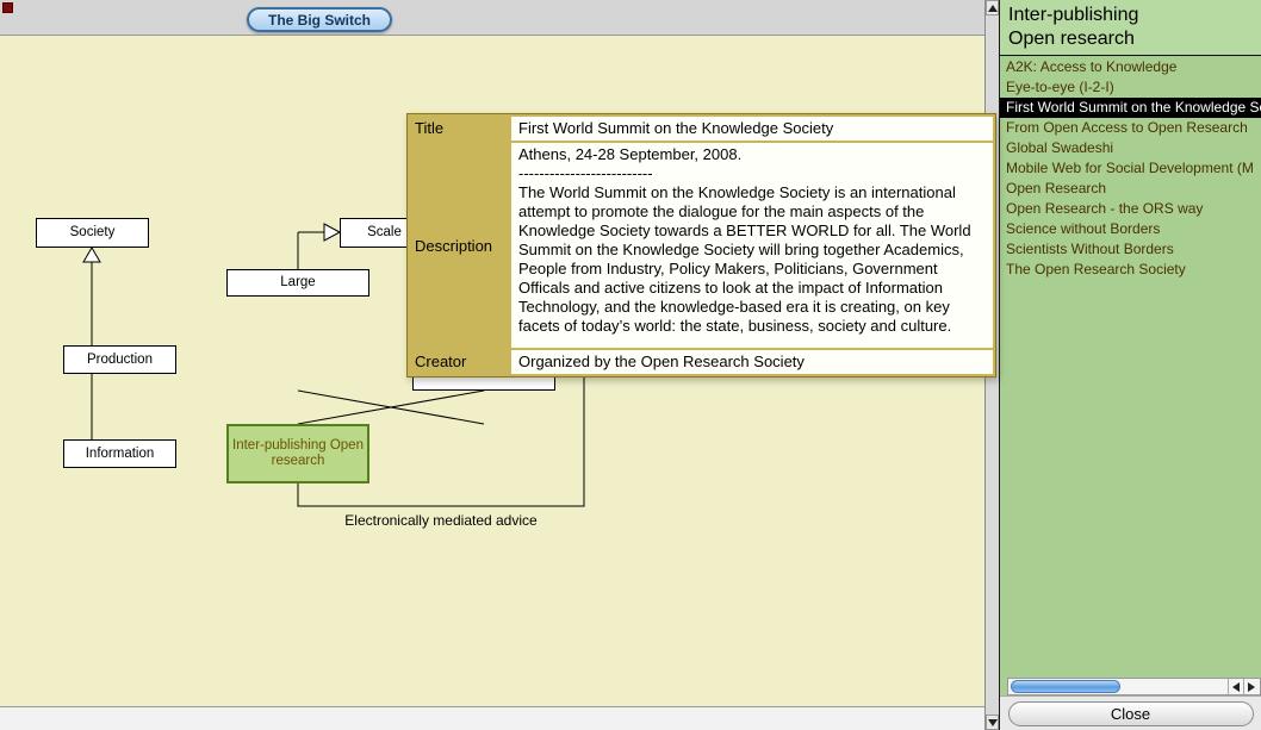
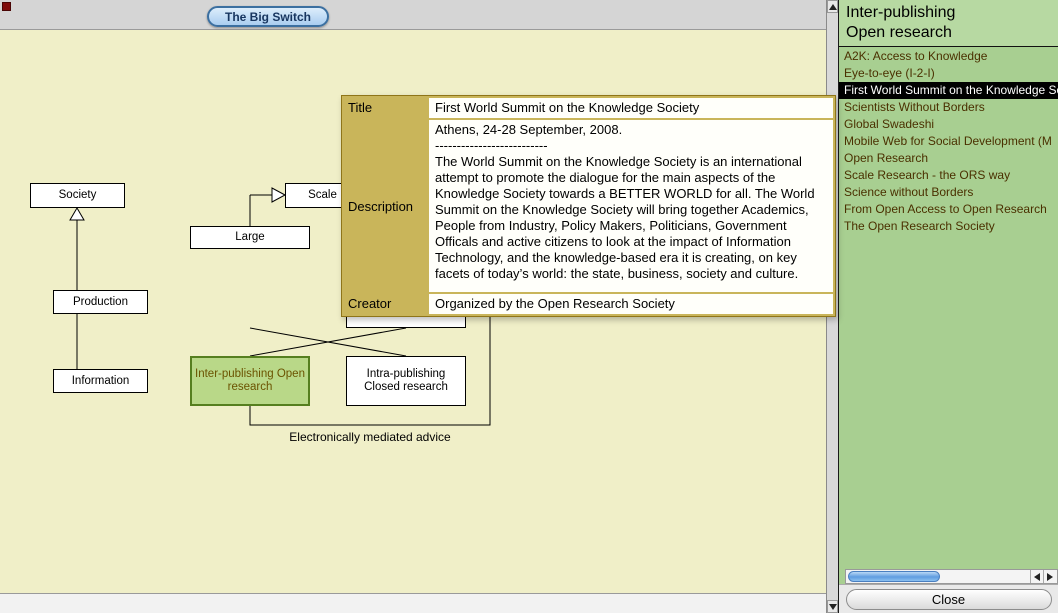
  The Big Switch
  Society
  Scale
  Large
  Production
  Information
  Inter-publishing Open research
+ Intra-publishing Closed research
  Electronically mediated advice
  Title
  First World Summit on the Knowledge Society
  Description
  Athens, 24-28 September, 2008.
  --------------------------
  The World Summit on the Knowledge Society is an international attempt to promote the dialogue for the main aspects of the Knowledge Society towards a BETTER WORLD for all. The World Summit on the Knowledge Society will bring together Academics, People from Industry, Policy Makers, Politicians, Government Officals and active citizens to look at the impact of Information Technology, and the knowledge-based era it is creating, on key facets of today’s world: the state, business, society and culture.
  Creator
  Organized by the Open Research Society
  Inter-publishing
  Open research
  A2K: Access to Knowledge
  Eye-to-eye (I-2-I)
  First World Summit on the Knowledge S
- From Open Access to Open Research
+ Scientists Without Borders
  Global Swadeshi
  Mobile Web for Social Development (M
  Open Research
- Open Research - the ORS way
+ Scale Research - the ORS way
  Science without Borders
- Scientists Without Borders
+ From Open Access to Open Research
  The Open Research Society
  Close
